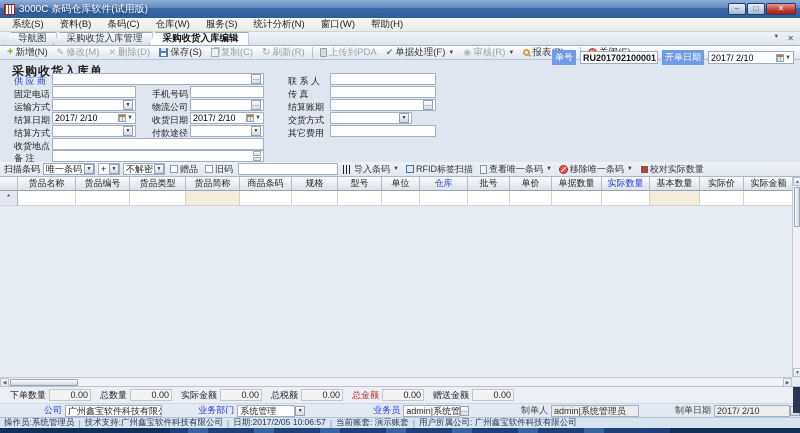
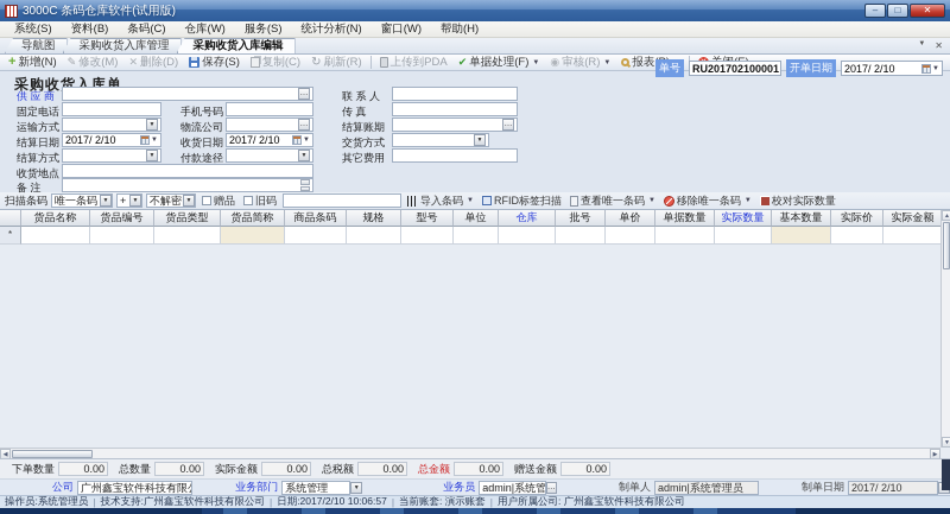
  3000C 条码仓库软件(试用版)
  –
  □
  ✕
  系统(S)
  资料(B)
  条码(C)
  仓库(W)
  服务(S)
  统计分析(N)
  窗口(W)
  帮助(H)
  导航图
  采购收货入库管理
  采购收货入库编辑
  ✕
  +
  新增(N)
  ✎
  修改(M)
  ✕
  删除(D)
  保存(S)
  复制(C)
  ↻
  刷新(R)
  上传到PDA
  ✔
  单据处理(F)
  ◉
  审核(R)
  单号
  RU201702100001
  开单日期
  2017/ 2/10
  采购收货入库单
  供 应 商
  联 系 人
  固定电话
  手机号码
  传 真
  运输方式
  物流公司
  结算账期
  结算日期
  2017/ 2/10
  收货日期
  2017/ 2/10
  交货方式
  结算方式
  付款途径
  其它费用
  收货地点
  备 注
  扫描条码
  唯一条码
  +
  不解密
  赠品
  旧码
  导入条码
  RFID标签扫描
  查看唯一条码
  移除唯一条码
  校对实际数量
  货品名称
  货品编号
  货品类型
  货品简称
  商品条码
  规格
  型号
  单位
  仓库
  批号
  单价
  单据数量
  实际数量
  基本数量
  实际价
  实际金额
  *
  下单数量
  0.00
  总数量
  0.00
  实际金额
  0.00
  总税额
  0.00
  总金额
  0.00
  赠送金额
  0.00
  公司
  广州鑫宝软件科技有限
  业务部门
  系统管理
  业务员
  admin|系统管
  制单人
  admin|系统管理员
  制单日期
  2017/ 2/10
  操作员:系统管理员
  |
  技术支持:广州鑫宝软件科技有限公司
  |
- 日期:2017/2/05 10:06:57
+ 日期:2017/2/10 10:06:57
  |
  当前账套: 演示账套
  |
  用户所属公司: 广州鑫宝软件科技有限公司
